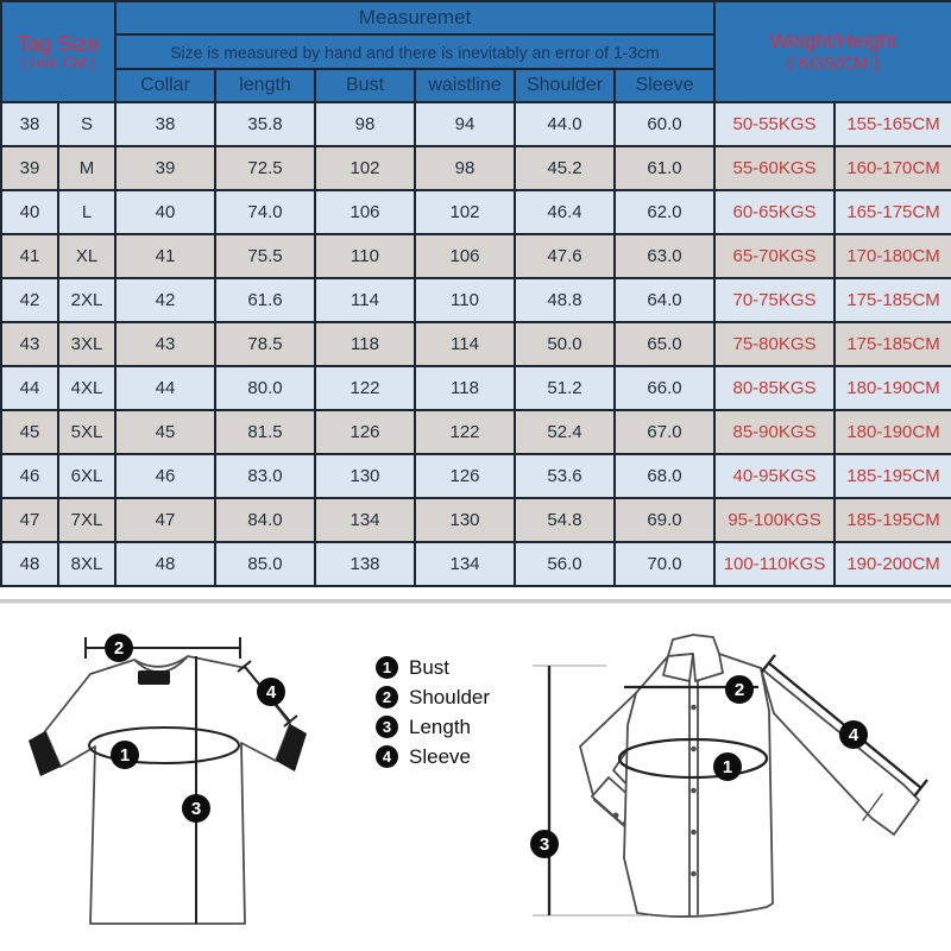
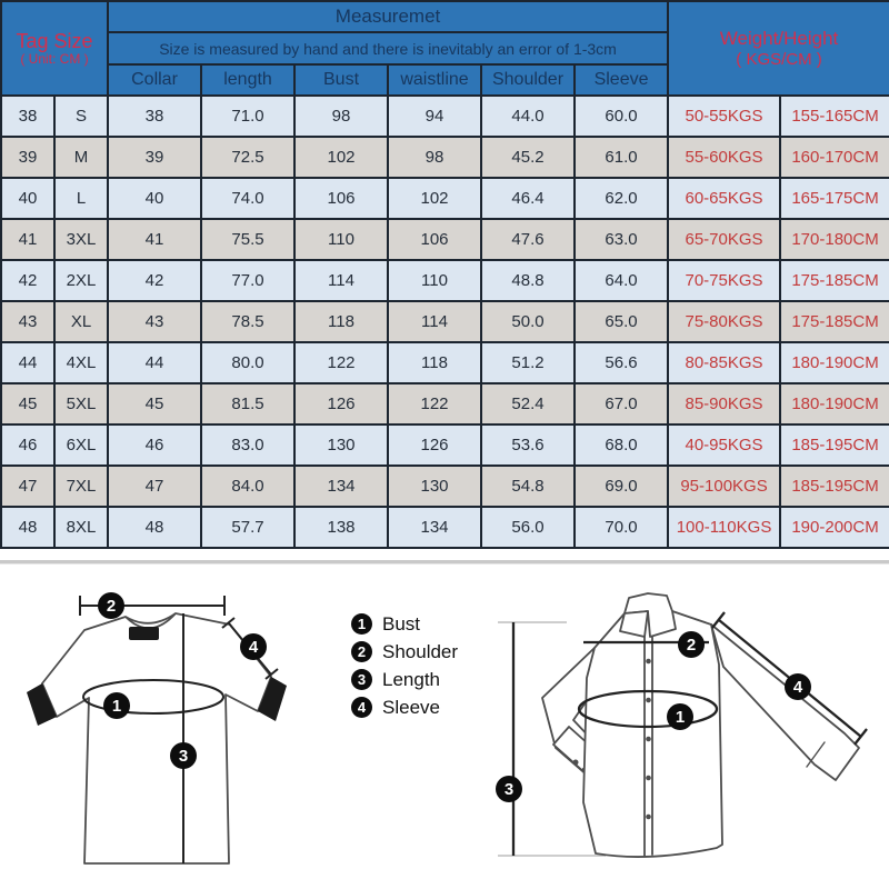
  Tag Size ( Unit: CM )	Measuremet	Weight/Height ( KGS/CM )
  Size is measured by hand and there is inevitably an error of 1-3cm
  Collar	length	Bust	waistline	Shoulder	Sleeve
- 38	S	38	35.8	98	94	44.0	60.0	50-55KGS	155-165CM
+ 38	S	38	71.0	98	94	44.0	60.0	50-55KGS	155-165CM
  39	M	39	72.5	102	98	45.2	61.0	55-60KGS	160-170CM
  40	L	40	74.0	106	102	46.4	62.0	60-65KGS	165-175CM
- 41	XL	41	75.5	110	106	47.6	63.0	65-70KGS	170-180CM
+ 41	3XL	41	75.5	110	106	47.6	63.0	65-70KGS	170-180CM
- 42	2XL	42	61.6	114	110	48.8	64.0	70-75KGS	175-185CM
+ 42	2XL	42	77.0	114	110	48.8	64.0	70-75KGS	175-185CM
- 43	3XL	43	78.5	118	114	50.0	65.0	75-80KGS	175-185CM
+ 43	XL	43	78.5	118	114	50.0	65.0	75-80KGS	175-185CM
- 44	4XL	44	80.0	122	118	51.2	66.0	80-85KGS	180-190CM
+ 44	4XL	44	80.0	122	118	51.2	56.6	80-85KGS	180-190CM
  45	5XL	45	81.5	126	122	52.4	67.0	85-90KGS	180-190CM
  46	6XL	46	83.0	130	126	53.6	68.0	40-95KGS	185-195CM
  47	7XL	47	84.0	134	130	54.8	69.0	95-100KGS	185-195CM
- 48	8XL	48	85.0	138	134	56.0	70.0	100-110KGS	190-200CM
+ 48	8XL	48	57.7	138	134	56.0	70.0	100-110KGS	190-200CM
  2
  4
  1
  3
  1
  Bust
  2
  Shoulder
  3
  Length
  4
  Sleeve
  2
  4
  1
  3
